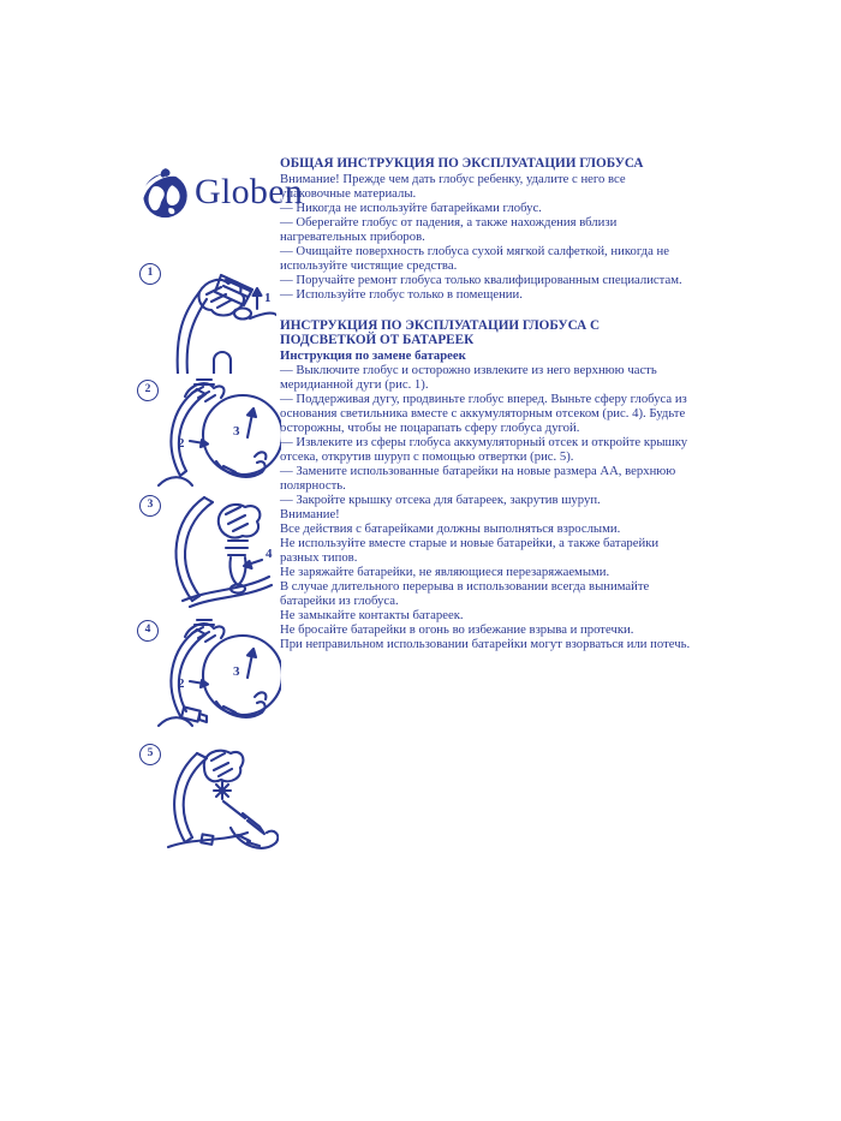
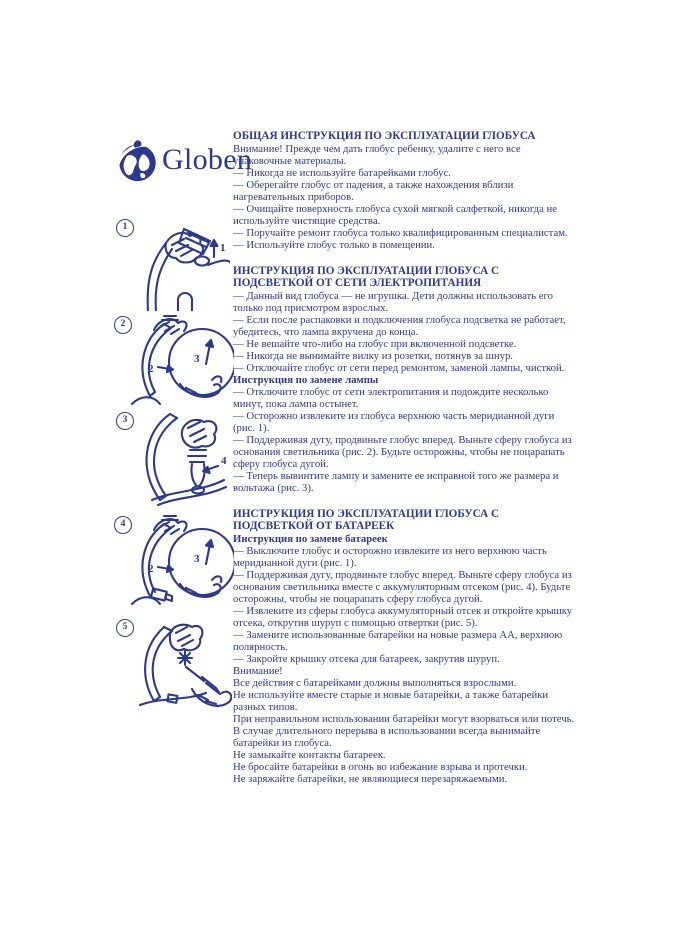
  Globen
  1
  1
  2
  2
  3
  3
  4
  4
  2
  3
  5
  ОБЩАЯ ИНСТРУКЦИЯ ПО ЭКСПЛУАТАЦИИ ГЛОБУСА
  Внимание! Прежде чем дать глобус ребенку, удалите с него все упаковочные материалы.
  — Никогда не используйте батарейками глобус.
  — Оберегайте глобус от падения, а также нахождения вблизи нагревательных приборов.
  — Очищайте поверхность глобуса сухой мягкой салфеткой, никогда не используйте чистящие средства.
  — Поручайте ремонт глобуса только квалифицированным специалистам.
  — Используйте глобус только в помещении.
+ ИНСТРУКЦИЯ ПО ЭКСПЛУАТАЦИИ ГЛОБУСА С ПОДСВЕТКОЙ ОТ СЕТИ ЭЛЕКТРОПИТАНИЯ
+ — Данный вид глобуса — не игрушка. Дети должны использовать его только под присмотром взрослых.
+ — Если после распаковки и подключения глобуса подсветка не работает, убедитесь, что лампа вкручена до конца.
+ — Не вешайте что-либо на глобус при включенной подсветке.
+ — Никогда не вынимайте вилку из розетки, потянув за шнур.
+ — Отключайте глобус от сети перед ремонтом, заменой лампы, чисткой.
+ Инструкция по замене лампы
+ — Отключите глобус от сети электропитания и подождите несколько минут, пока лампа остынет.
+ — Осторожно извлеките из глобуса верхнюю часть меридианной дуги (рис. 1).
+ — Поддерживая дугу, продвиньте глобус вперед. Выньте сферу глобуса из основания светильника (рис. 2). Будьте осторожны, чтобы не поцарапать сферу глобуса дугой.
+ — Теперь вывинтите лампу и замените ее исправной того же размера и вольтажа (рис. 3).
  ИНСТРУКЦИЯ ПО ЭКСПЛУАТАЦИИ ГЛОБУСА С ПОДСВЕТКОЙ ОТ БАТАРЕЕК
  Инструкция по замене батареек
  — Выключите глобус и осторожно извлеките из него верхнюю часть меридианной дуги (рис. 1).
  — Поддерживая дугу, продвиньте глобус вперед. Выньте сферу глобуса из основания светильника вместе с аккумуляторным отсеком (рис. 4). Будьте осторожны, чтобы не поцарапать сферу глобуса дугой.
  — Извлеките из сферы глобуса аккумуляторный отсек и откройте крышку отсека, открутив шуруп с помощью отвертки (рис. 5).
  — Замените использованные батарейки на новые размера АА, верхнюю полярность.
  — Закройте крышку отсека для батареек, закрутив шуруп.
  Внимание!
  Все действия с батарейками должны выполняться взрослыми.
  Не используйте вместе старые и новые батарейки, а также батарейки разных типов.
- Не заряжайте батарейки, не являющиеся перезаряжаемыми.
+ При неправильном использовании батарейки могут взорваться или потечь.
  В случае длительного перерыва в использовании всегда вынимайте батарейки из глобуса.
  Не замыкайте контакты батареек.
  Не бросайте батарейки в огонь во избежание взрыва и протечки.
- При неправильном использовании батарейки могут взорваться или потечь.
+ Не заряжайте батарейки, не являющиеся перезаряжаемыми.
